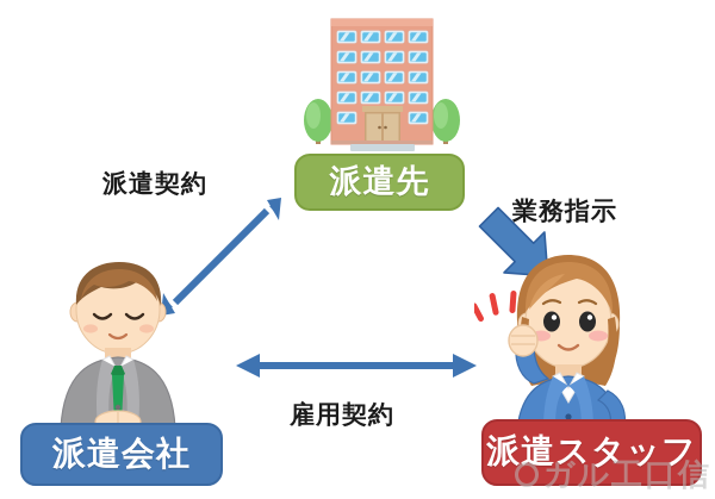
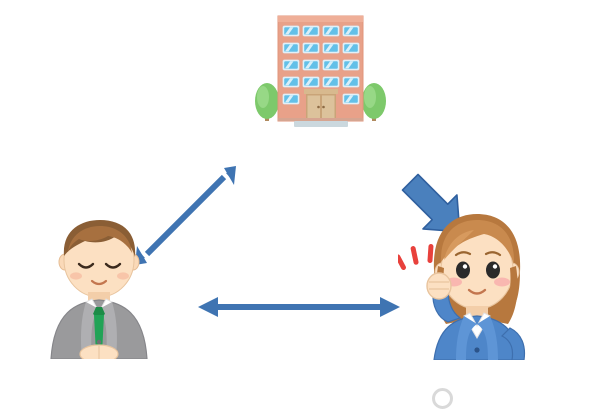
- 派遣契約
- 業務指示
- 雇用契約
- 派遣先
- 派遣会社
- 派遣スタッフ
- ガル工口信
